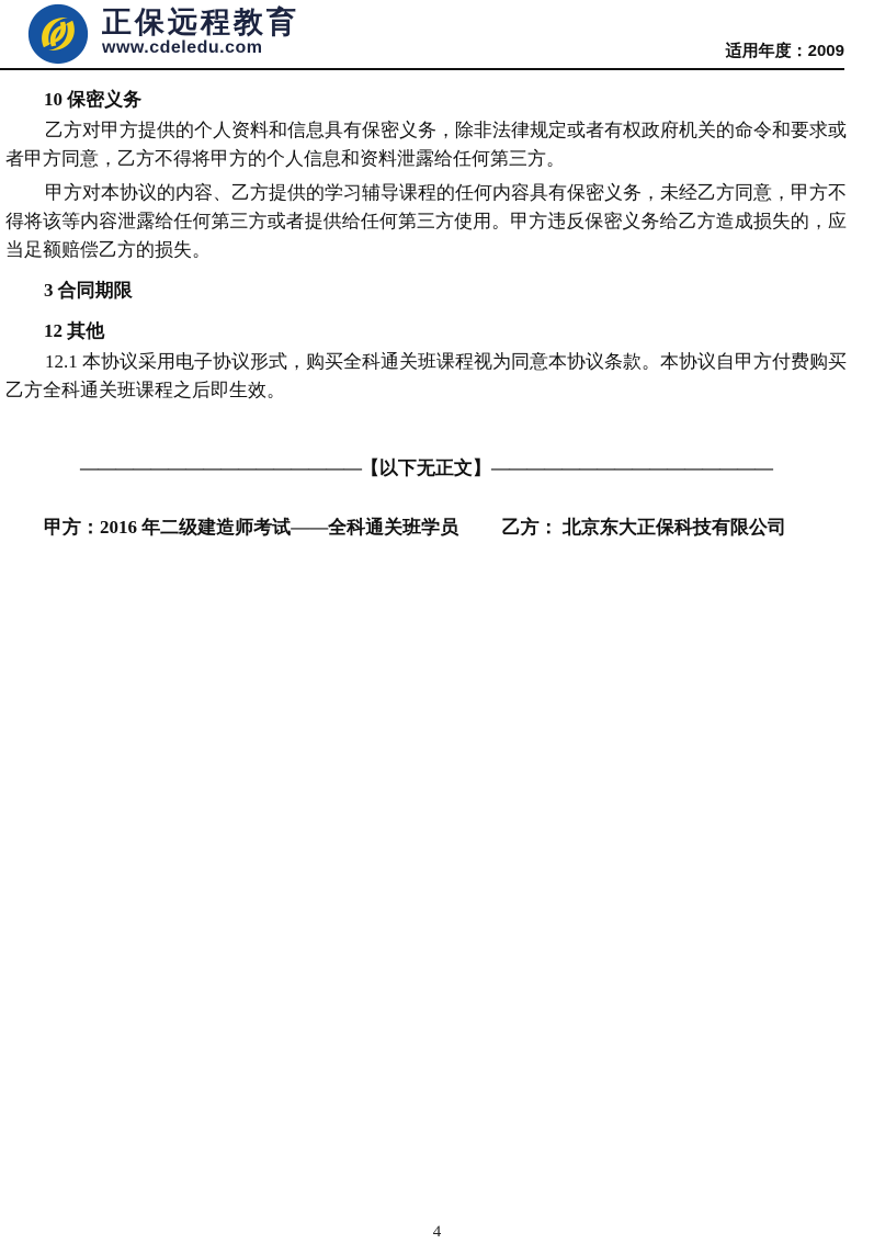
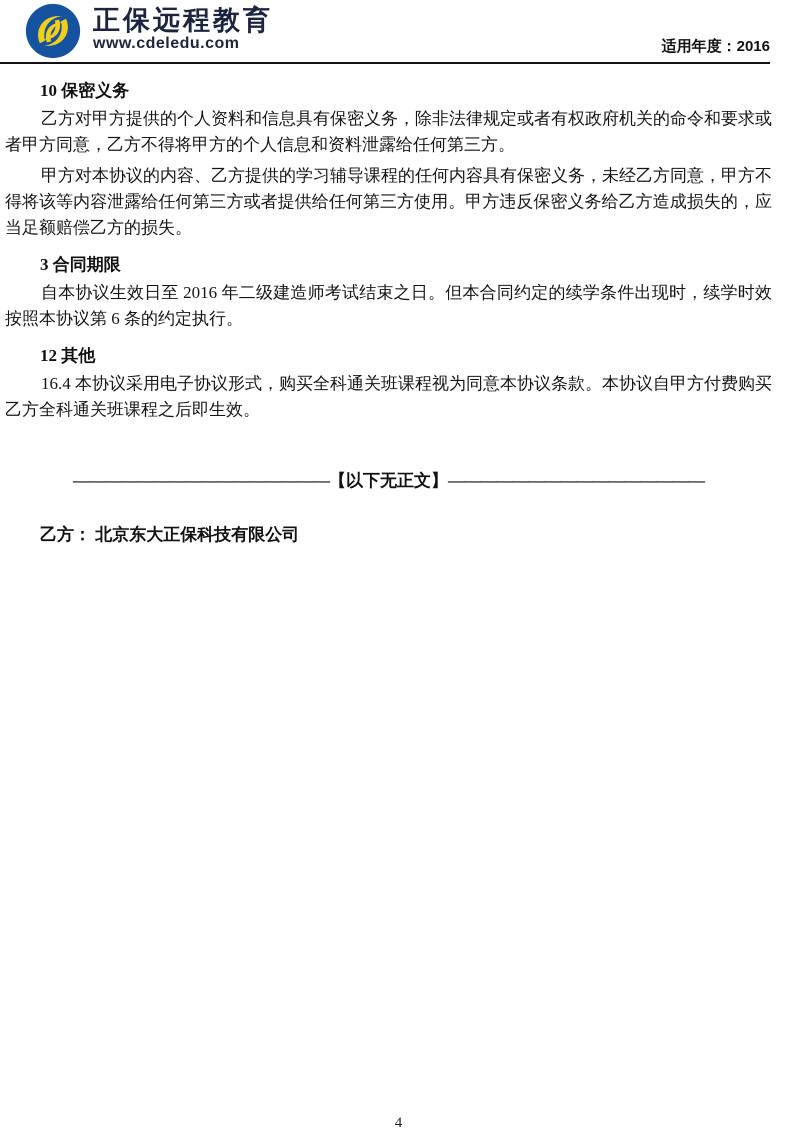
  正保远程教育
  www.cdeledu.com
- 适用年度：2009
+ 适用年度：2016
  10 保密义务
  乙方对甲方提供的个人资料和信息具有保密义务，除非法律规定或者有权政府机关的命令和要求或者甲方同意，乙方不得将甲方的个人信息和资料泄露给任何第三方。
  甲方对本协议的内容、乙方提供的学习辅导课程的任何内容具有保密义务，未经乙方同意，甲方不得将该等内容泄露给任何第三方或者提供给任何第三方使用。甲方违反保密义务给乙方造成损失的，应当足额赔偿乙方的损失。
  3 合同期限
+ 自本协议生效日至 2016 年二级建造师考试结束之日。但本合同约定的续学条件出现时，续学时效按照本协议第 6 条的约定执行。
  12 其他
- 12.1 本协议采用电子协议形式，购买全科通关班课程视为同意本协议条款。本协议自甲方付费购买乙方全科通关班课程之后即生效。
+ 16.4 本协议采用电子协议形式，购买全科通关班课程视为同意本协议条款。本协议自甲方付费购买乙方全科通关班课程之后即生效。
  ————————————————【以下无正文】————————————————
- 甲方：2016 年二级建造师考试——全科通关班学员
  乙方： 北京东大正保科技有限公司
  4
